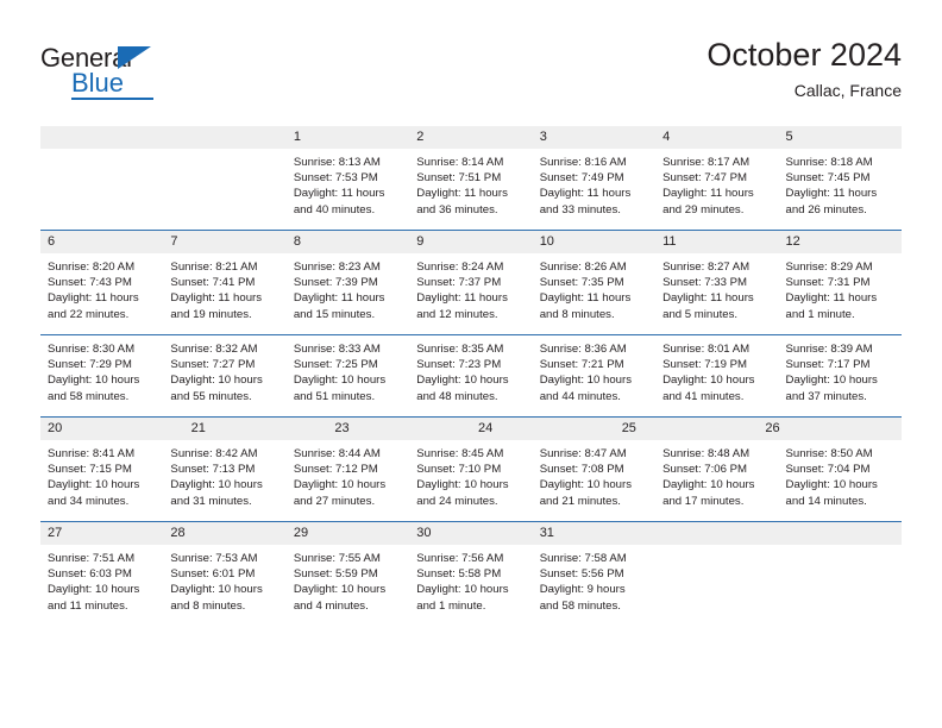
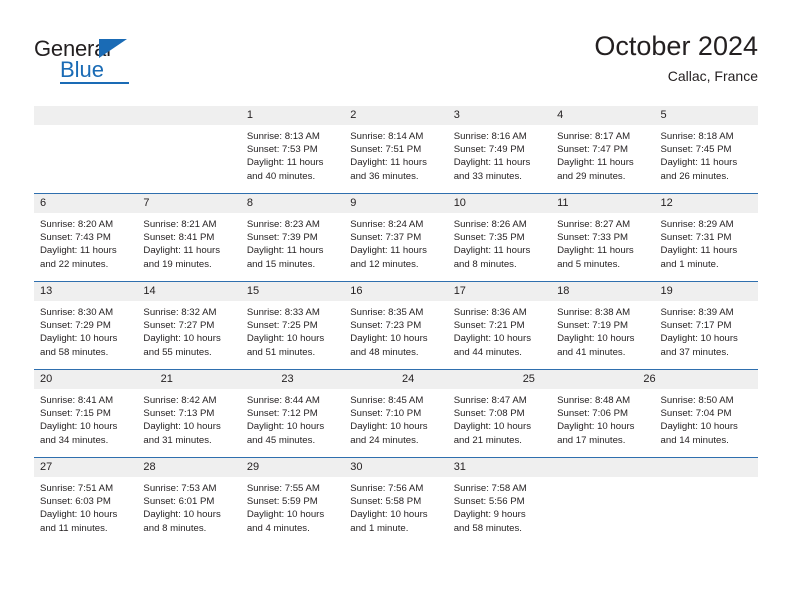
  General
  Blue
  October 2024
  Callac, France
  1
  2
  3
  4
  5
  Sunrise: 8:13 AM
  Sunset: 7:53 PM
  Daylight: 11 hours
  and 40 minutes.
  Sunrise: 8:14 AM
  Sunset: 7:51 PM
  Daylight: 11 hours
  and 36 minutes.
  Sunrise: 8:16 AM
  Sunset: 7:49 PM
  Daylight: 11 hours
  and 33 minutes.
  Sunrise: 8:17 AM
  Sunset: 7:47 PM
  Daylight: 11 hours
  and 29 minutes.
  Sunrise: 8:18 AM
  Sunset: 7:45 PM
  Daylight: 11 hours
  and 26 minutes.
  6
  7
  8
  9
  10
  11
  12
  Sunrise: 8:20 AM
  Sunset: 7:43 PM
  Daylight: 11 hours
  and 22 minutes.
  Sunrise: 8:21 AM
- Sunset: 7:41 PM
+ Sunset: 8:41 PM
  Daylight: 11 hours
  and 19 minutes.
  Sunrise: 8:23 AM
  Sunset: 7:39 PM
  Daylight: 11 hours
  and 15 minutes.
  Sunrise: 8:24 AM
  Sunset: 7:37 PM
  Daylight: 11 hours
  and 12 minutes.
  Sunrise: 8:26 AM
  Sunset: 7:35 PM
  Daylight: 11 hours
  and 8 minutes.
  Sunrise: 8:27 AM
  Sunset: 7:33 PM
  Daylight: 11 hours
  and 5 minutes.
  Sunrise: 8:29 AM
  Sunset: 7:31 PM
  Daylight: 11 hours
  and 1 minute.
+ 13
+ 14
+ 15
+ 16
+ 17
+ 18
+ 19
  Sunrise: 8:30 AM
  Sunset: 7:29 PM
  Daylight: 10 hours
  and 58 minutes.
  Sunrise: 8:32 AM
  Sunset: 7:27 PM
  Daylight: 10 hours
  and 55 minutes.
  Sunrise: 8:33 AM
  Sunset: 7:25 PM
  Daylight: 10 hours
  and 51 minutes.
  Sunrise: 8:35 AM
  Sunset: 7:23 PM
  Daylight: 10 hours
  and 48 minutes.
  Sunrise: 8:36 AM
  Sunset: 7:21 PM
  Daylight: 10 hours
  and 44 minutes.
- Sunrise: 8:01 AM
+ Sunrise: 8:38 AM
  Sunset: 7:19 PM
  Daylight: 10 hours
  and 41 minutes.
  Sunrise: 8:39 AM
  Sunset: 7:17 PM
  Daylight: 10 hours
  and 37 minutes.
  20
  21
  23
  24
  25
  26
  Sunrise: 8:41 AM
  Sunset: 7:15 PM
  Daylight: 10 hours
  and 34 minutes.
  Sunrise: 8:42 AM
  Sunset: 7:13 PM
  Daylight: 10 hours
  and 31 minutes.
  Sunrise: 8:44 AM
  Sunset: 7:12 PM
  Daylight: 10 hours
- and 27 minutes.
+ and 45 minutes.
  Sunrise: 8:45 AM
  Sunset: 7:10 PM
  Daylight: 10 hours
  and 24 minutes.
  Sunrise: 8:47 AM
  Sunset: 7:08 PM
  Daylight: 10 hours
  and 21 minutes.
  Sunrise: 8:48 AM
  Sunset: 7:06 PM
  Daylight: 10 hours
  and 17 minutes.
  Sunrise: 8:50 AM
  Sunset: 7:04 PM
  Daylight: 10 hours
  and 14 minutes.
  27
  28
  29
  30
  31
  Sunrise: 7:51 AM
  Sunset: 6:03 PM
  Daylight: 10 hours
  and 11 minutes.
  Sunrise: 7:53 AM
  Sunset: 6:01 PM
  Daylight: 10 hours
  and 8 minutes.
  Sunrise: 7:55 AM
  Sunset: 5:59 PM
  Daylight: 10 hours
  and 4 minutes.
  Sunrise: 7:56 AM
  Sunset: 5:58 PM
  Daylight: 10 hours
  and 1 minute.
  Sunrise: 7:58 AM
  Sunset: 5:56 PM
  Daylight: 9 hours
  and 58 minutes.
